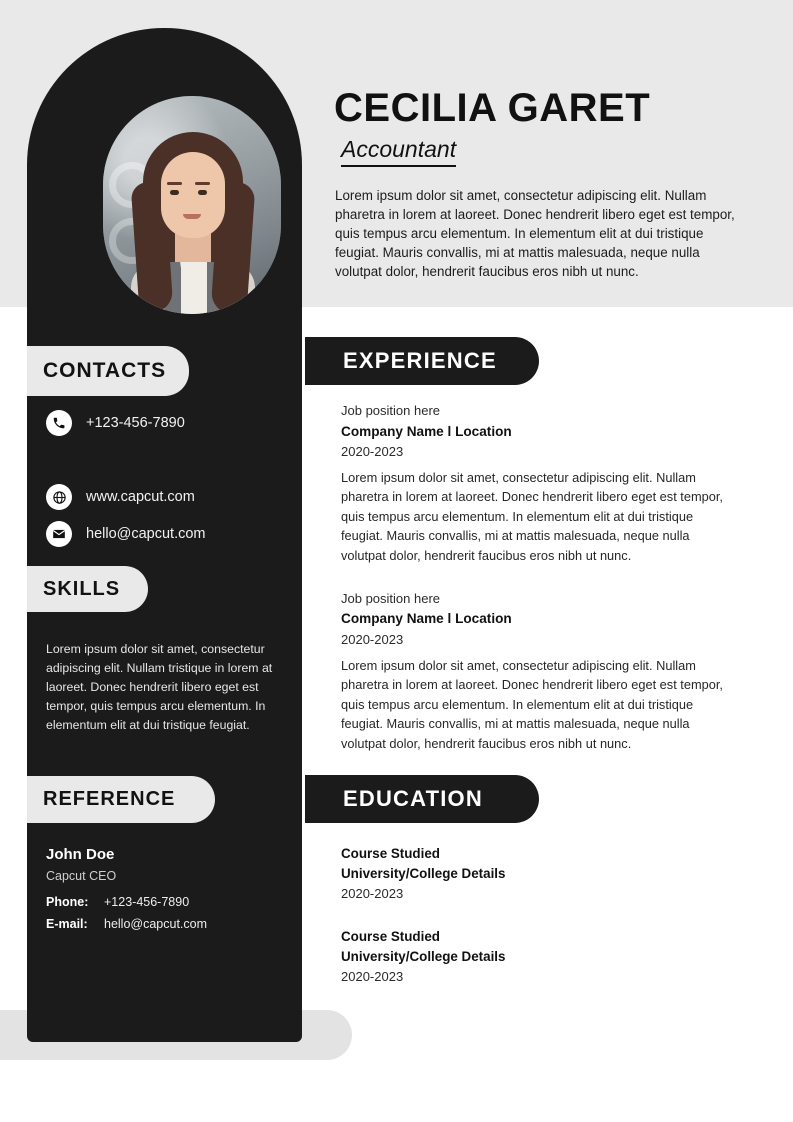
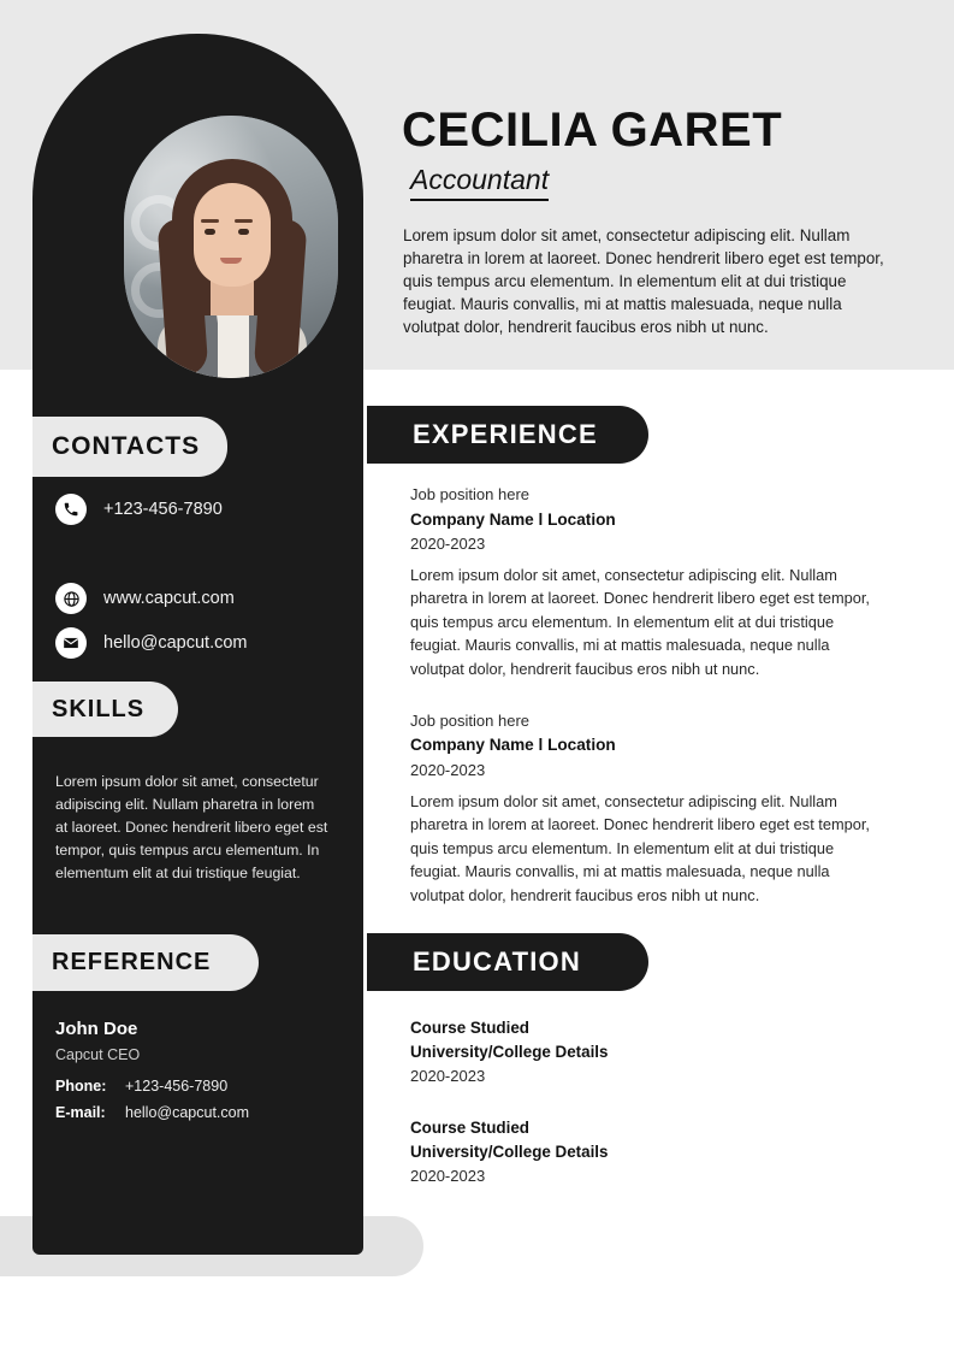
  CONTACTS
  +123-456-7890
  www.capcut.com
  hello@capcut.com
  SKILLS
- Lorem ipsum dolor sit amet, consectetur adipiscing elit. Nullam tristique in lorem at laoreet. Donec hendrerit libero eget est tempor, quis tempus arcu elementum. In elementum elit at dui tristique feugiat.
+ Lorem ipsum dolor sit amet, consectetur adipiscing elit. Nullam pharetra in lorem at laoreet. Donec hendrerit libero eget est tempor, quis tempus arcu elementum. In elementum elit at dui tristique feugiat.
  REFERENCE
  John Doe
  Capcut CEO
  Phone:
  +123-456-7890
  E-mail:
  hello@capcut.com
  CECILIA GARET
  Accountant
  Lorem ipsum dolor sit amet, consectetur adipiscing elit. Nullam pharetra in lorem at laoreet. Donec hendrerit libero eget est tempor, quis tempus arcu elementum. In elementum elit at dui tristique feugiat. Mauris convallis, mi at mattis malesuada, neque nulla volutpat dolor, hendrerit faucibus eros nibh ut nunc.
  EXPERIENCE
  Job position here
  Company Name l Location
  2020-2023
  Lorem ipsum dolor sit amet, consectetur adipiscing elit. Nullam pharetra in lorem at laoreet. Donec hendrerit libero eget est tempor, quis tempus arcu elementum. In elementum elit at dui tristique feugiat. Mauris convallis, mi at mattis malesuada, neque nulla volutpat dolor, hendrerit faucibus eros nibh ut nunc.
  Job position here
  Company Name l Location
  2020-2023
  Lorem ipsum dolor sit amet, consectetur adipiscing elit. Nullam pharetra in lorem at laoreet. Donec hendrerit libero eget est tempor, quis tempus arcu elementum. In elementum elit at dui tristique feugiat. Mauris convallis, mi at mattis malesuada, neque nulla volutpat dolor, hendrerit faucibus eros nibh ut nunc.
  EDUCATION
  Course Studied
  University/College Details
  2020-2023
  Course Studied
  University/College Details
  2020-2023
